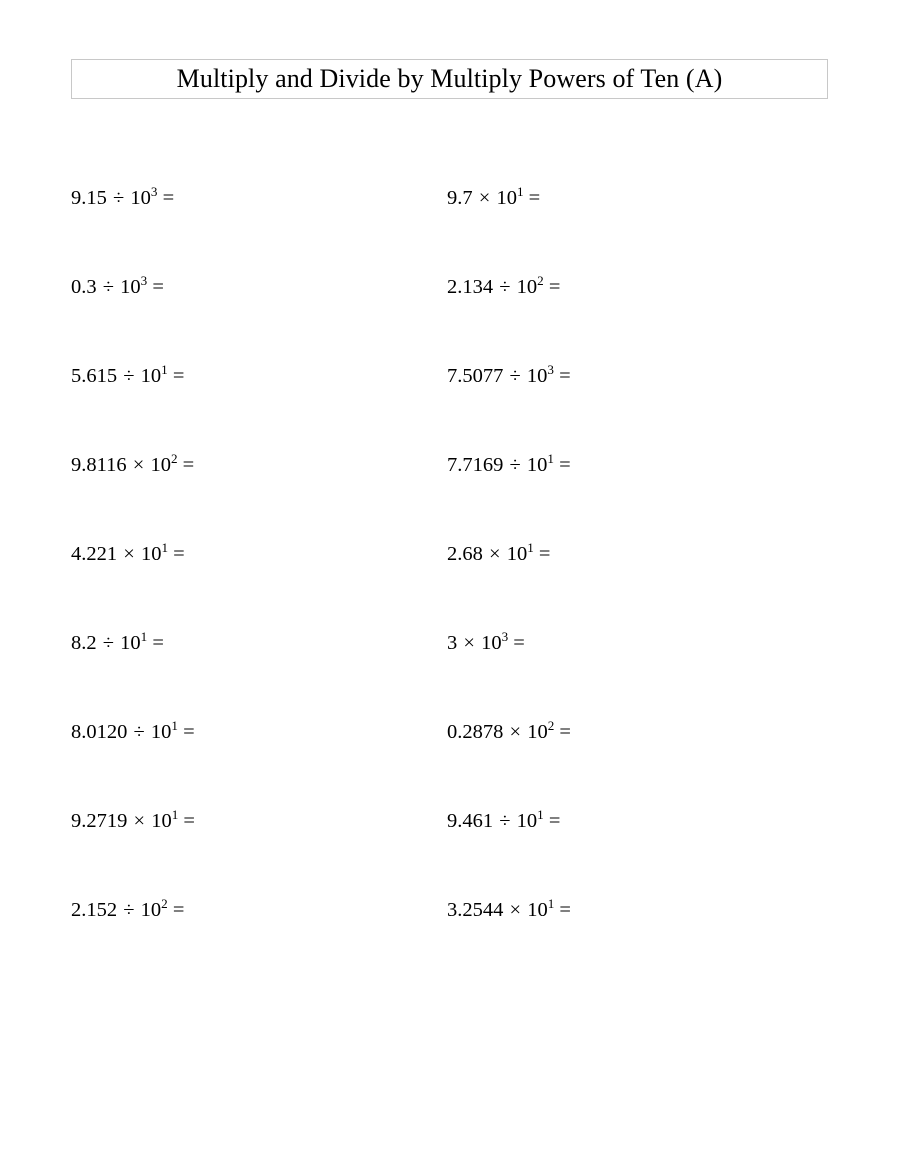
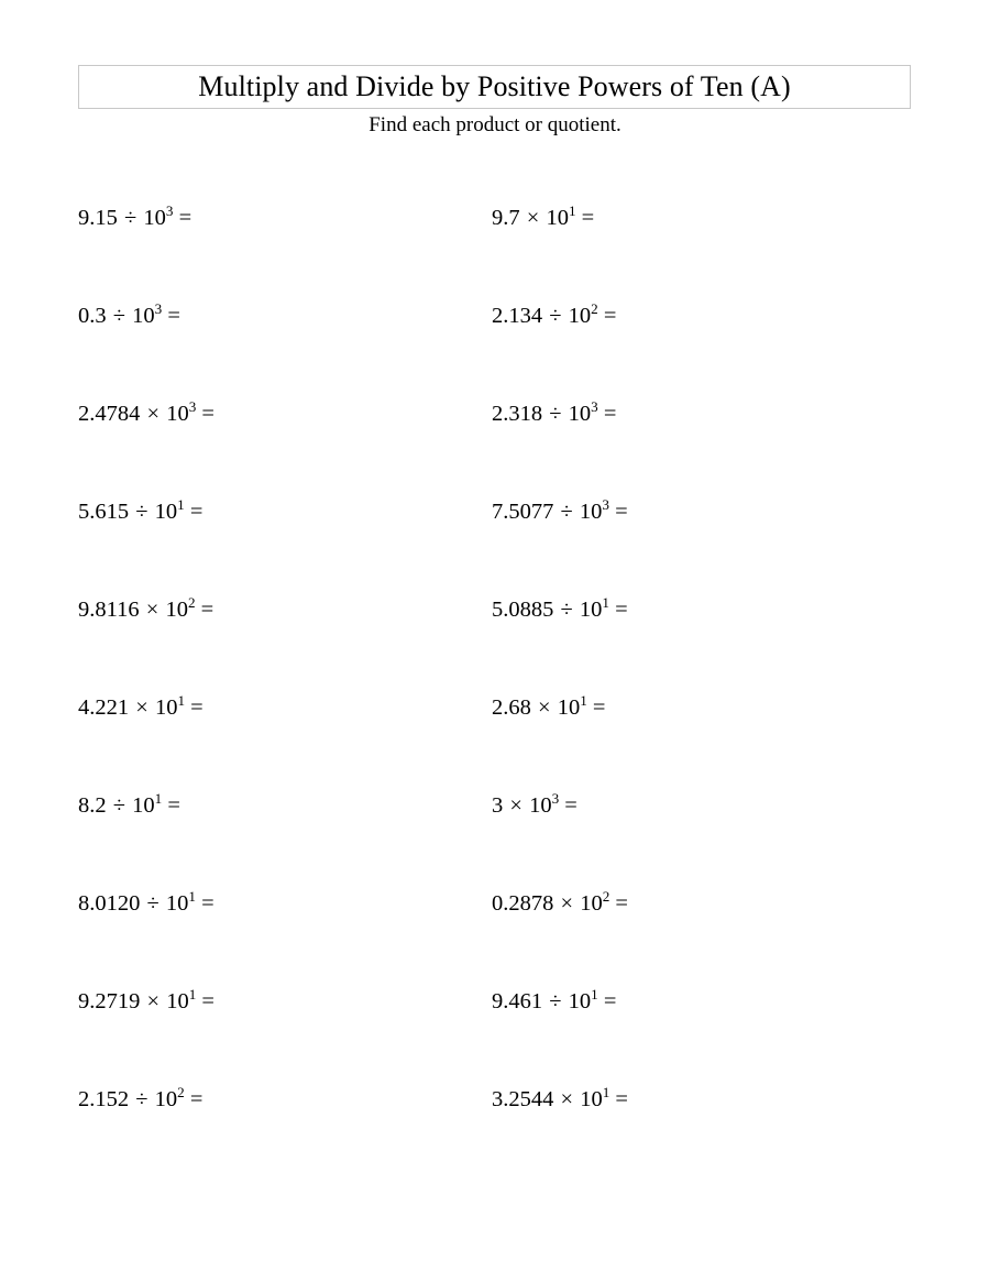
- Multiply and Divide by Multiply Powers of Ten (A)
+ Multiply and Divide by Positive Powers of Ten (A)
+ Find each product or quotient.
  9.15 ÷ 103 =
  9.7 × 101 =
  0.3 ÷ 103 =
  2.134 ÷ 102 =
+ 2.4784 × 103 =
+ 2.318 ÷ 103 =
  5.615 ÷ 101 =
  7.5077 ÷ 103 =
  9.8116 × 102 =
- 7.7169 ÷ 101 =
+ 5.0885 ÷ 101 =
  4.221 × 101 =
  2.68 × 101 =
  8.2 ÷ 101 =
  3 × 103 =
  8.0120 ÷ 101 =
  0.2878 × 102 =
  9.2719 × 101 =
  9.461 ÷ 101 =
  2.152 ÷ 102 =
  3.2544 × 101 =
